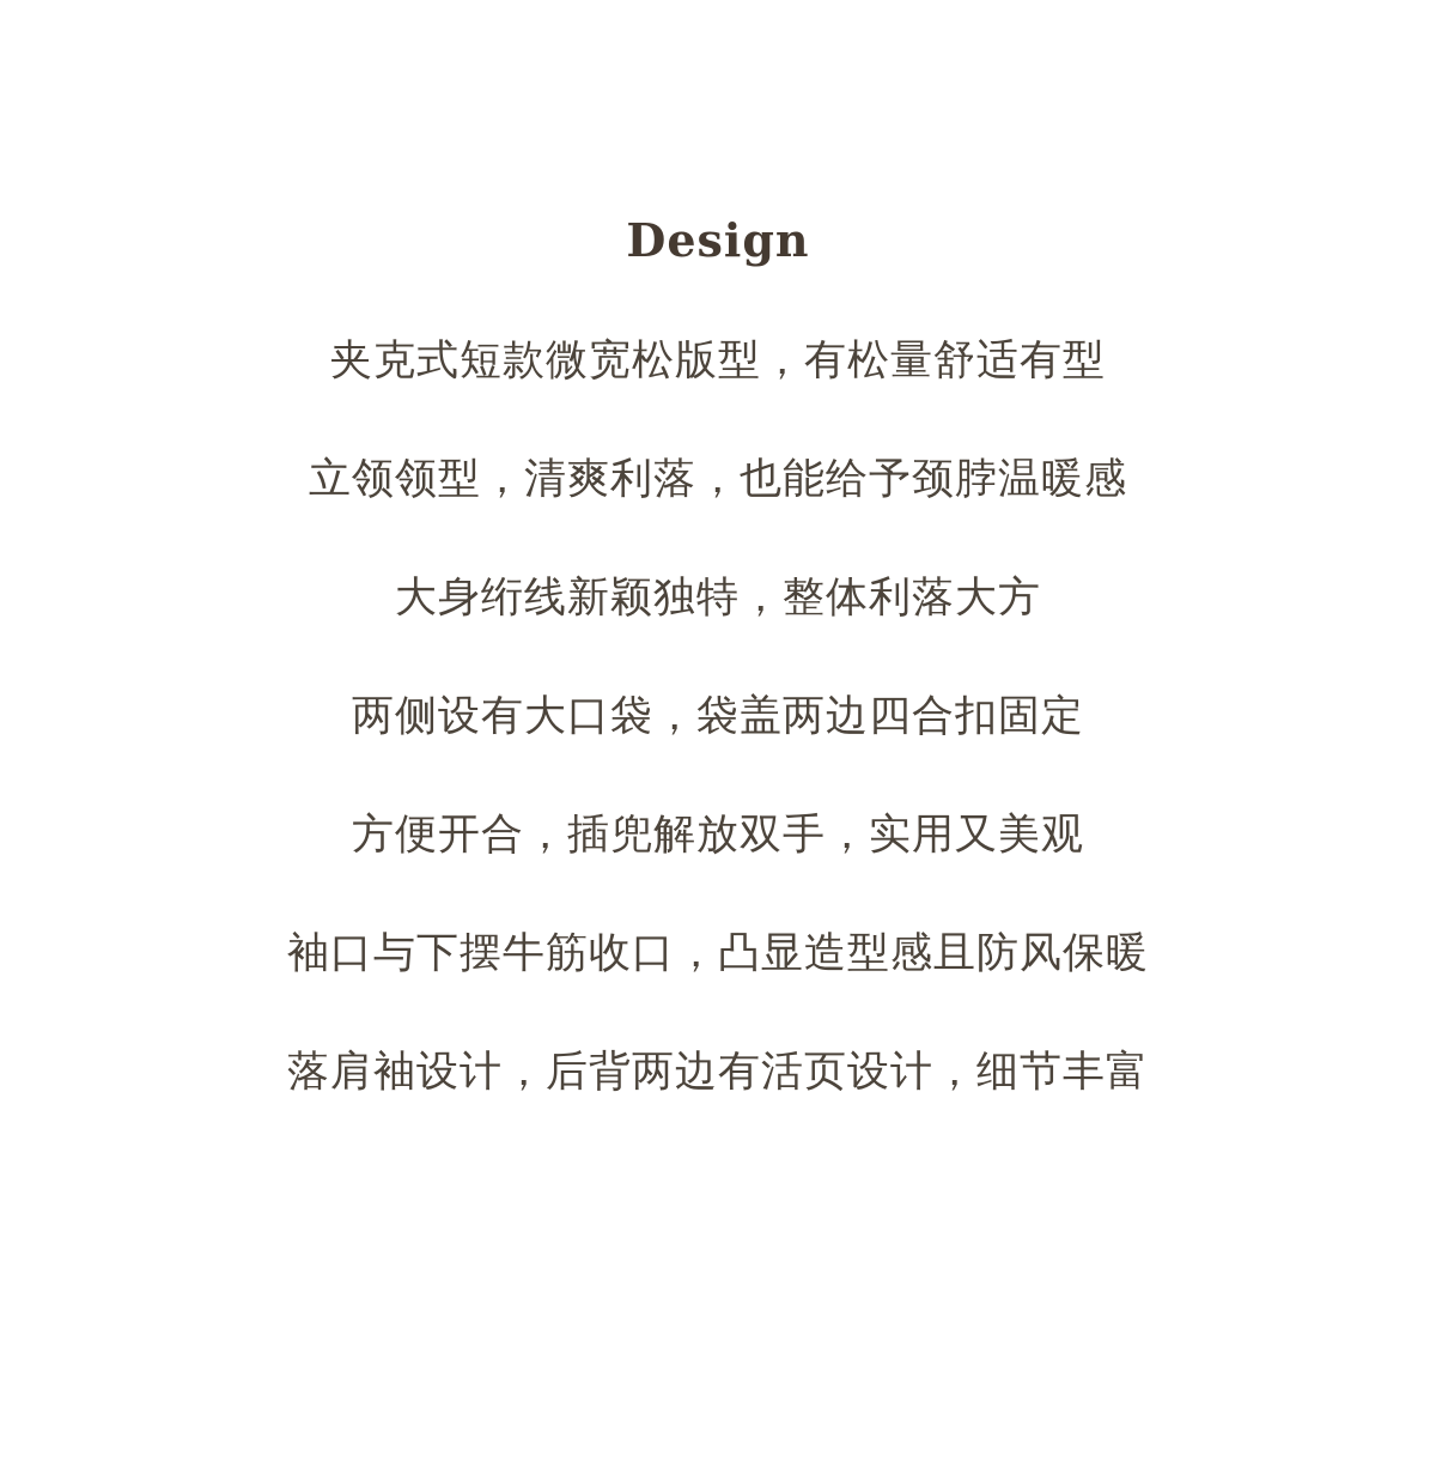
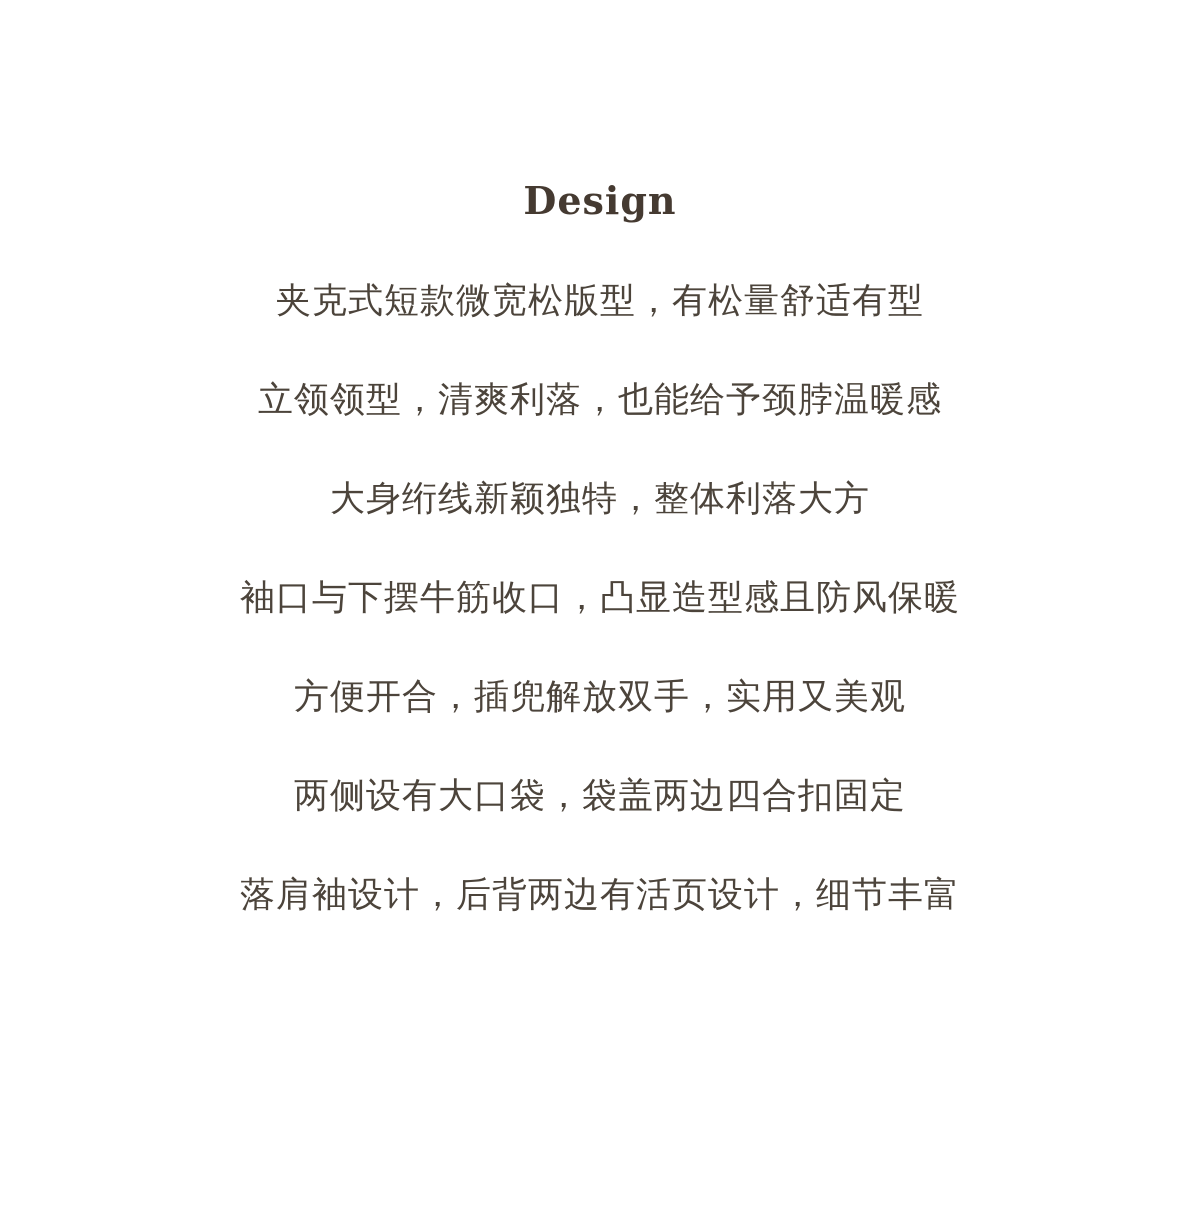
  Design
  夹克式短款微宽松版型，有松量舒适有型
  立领领型，清爽利落，也能给予颈脖温暖感
  大身绗线新颖独特，整体利落大方
- 两侧设有大口袋，袋盖两边四合扣固定
+ 袖口与下摆牛筋收口，凸显造型感且防风保暖
  方便开合，插兜解放双手，实用又美观
- 袖口与下摆牛筋收口，凸显造型感且防风保暖
+ 两侧设有大口袋，袋盖两边四合扣固定
  落肩袖设计，后背两边有活页设计，细节丰富
